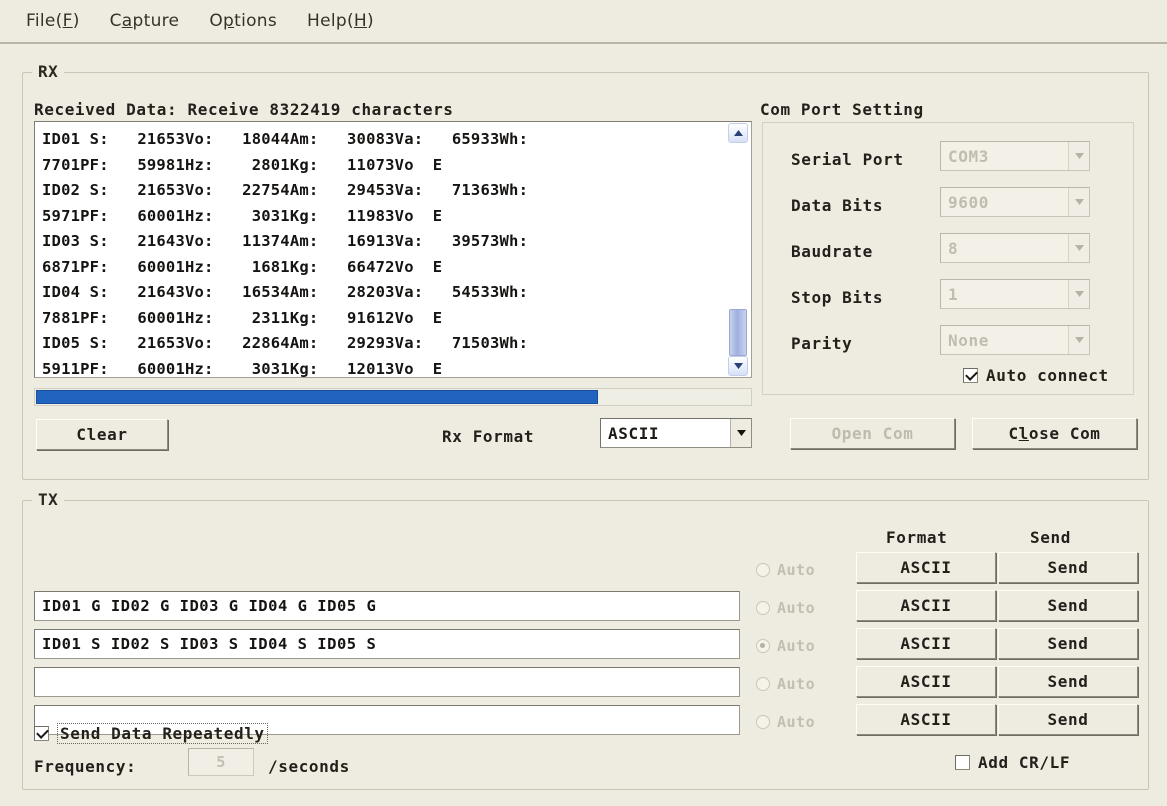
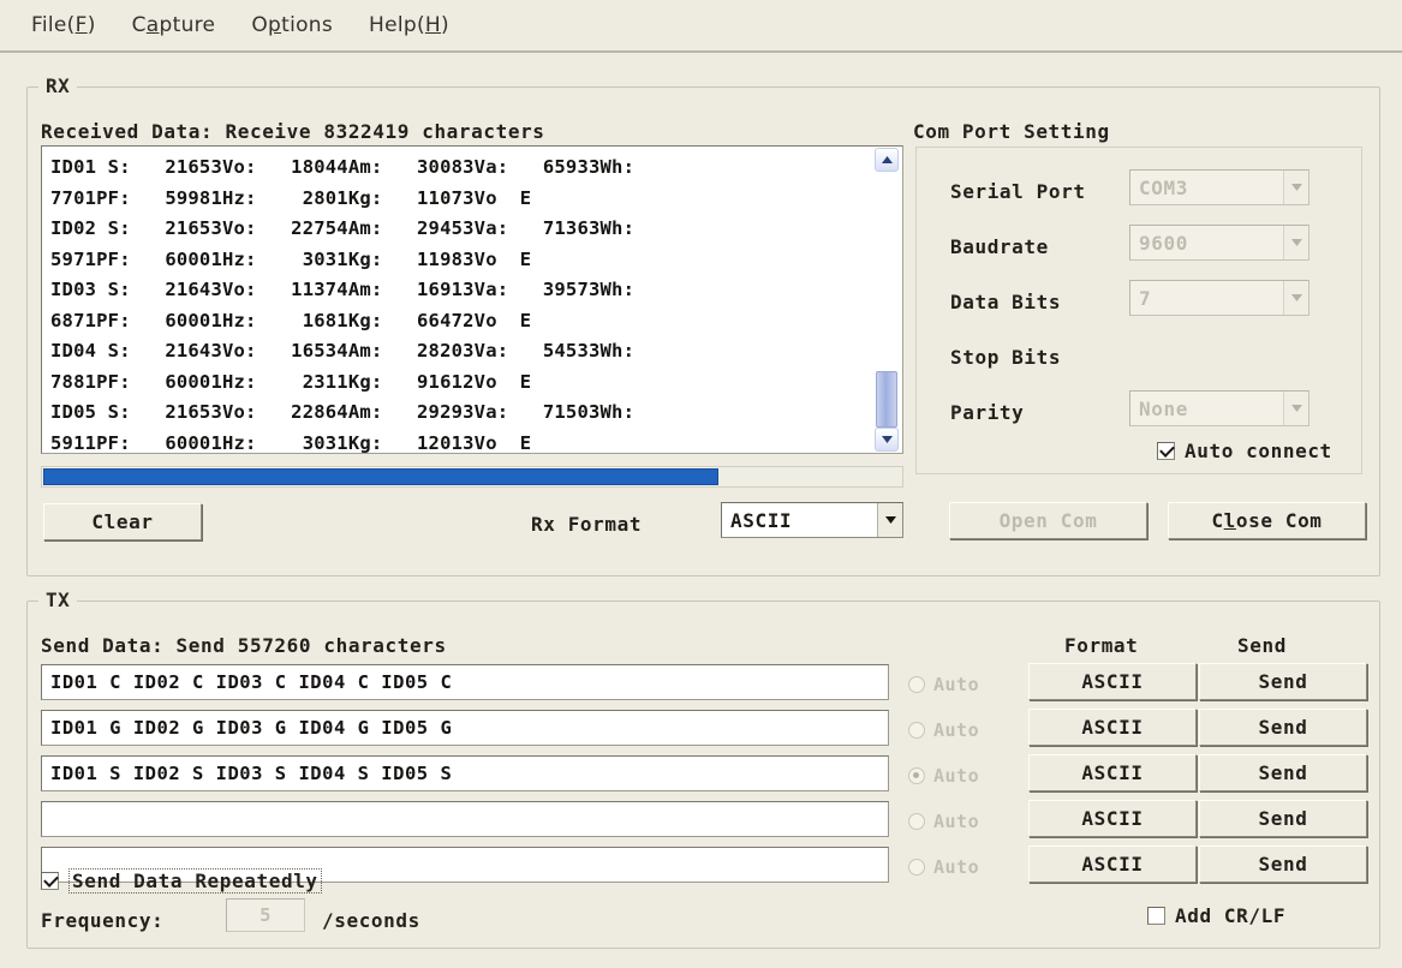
  File(F)
  Capture
  Options
  Help(H)
  RX
  Received Data: Receive 8322419 characters
  ID01 S: 21653Vo: 18044Am: 30083Va: 65933Wh:
  7701PF: 59981Hz: 2801Kg: 11073Vo E
  ID02 S: 21653Vo: 22754Am: 29453Va: 71363Wh:
  5971PF: 60001Hz: 3031Kg: 11983Vo E
  ID03 S: 21643Vo: 11374Am: 16913Va: 39573Wh:
  6871PF: 60001Hz: 1681Kg: 66472Vo E
  ID04 S: 21643Vo: 16534Am: 28203Va: 54533Wh:
  7881PF: 60001Hz: 2311Kg: 91612Vo E
  ID05 S: 21653Vo: 22864Am: 29293Va: 71503Wh:
  5911PF: 60001Hz: 3031Kg: 12013Vo E
  Clear
  Rx Format
  ASCII
  Com Port Setting
  Serial Port
  COM3
- Data Bits
+ Baudrate
  9600
- Baudrate
+ Data Bits
- 8
+ 7
  Stop Bits
- 1
  Parity
  None
  Auto connect
  Open Com
  C
  l
  ose Com
  TX
+ Send Data: Send 557260 characters
  Format
  Send
+ ID01 C ID02 C ID03 C ID04 C ID05 C
  Auto
  ASCII
  Send
  ID01 G ID02 G ID03 G ID04 G ID05 G
  Auto
  ASCII
  Send
  ID01 S ID02 S ID03 S ID04 S ID05 S
  Auto
  ASCII
  Send
  Auto
  ASCII
  Send
  Auto
  ASCII
  Send
  Send Data Repeatedly
  Frequency:
  5
  /seconds
  Add CR/LF
